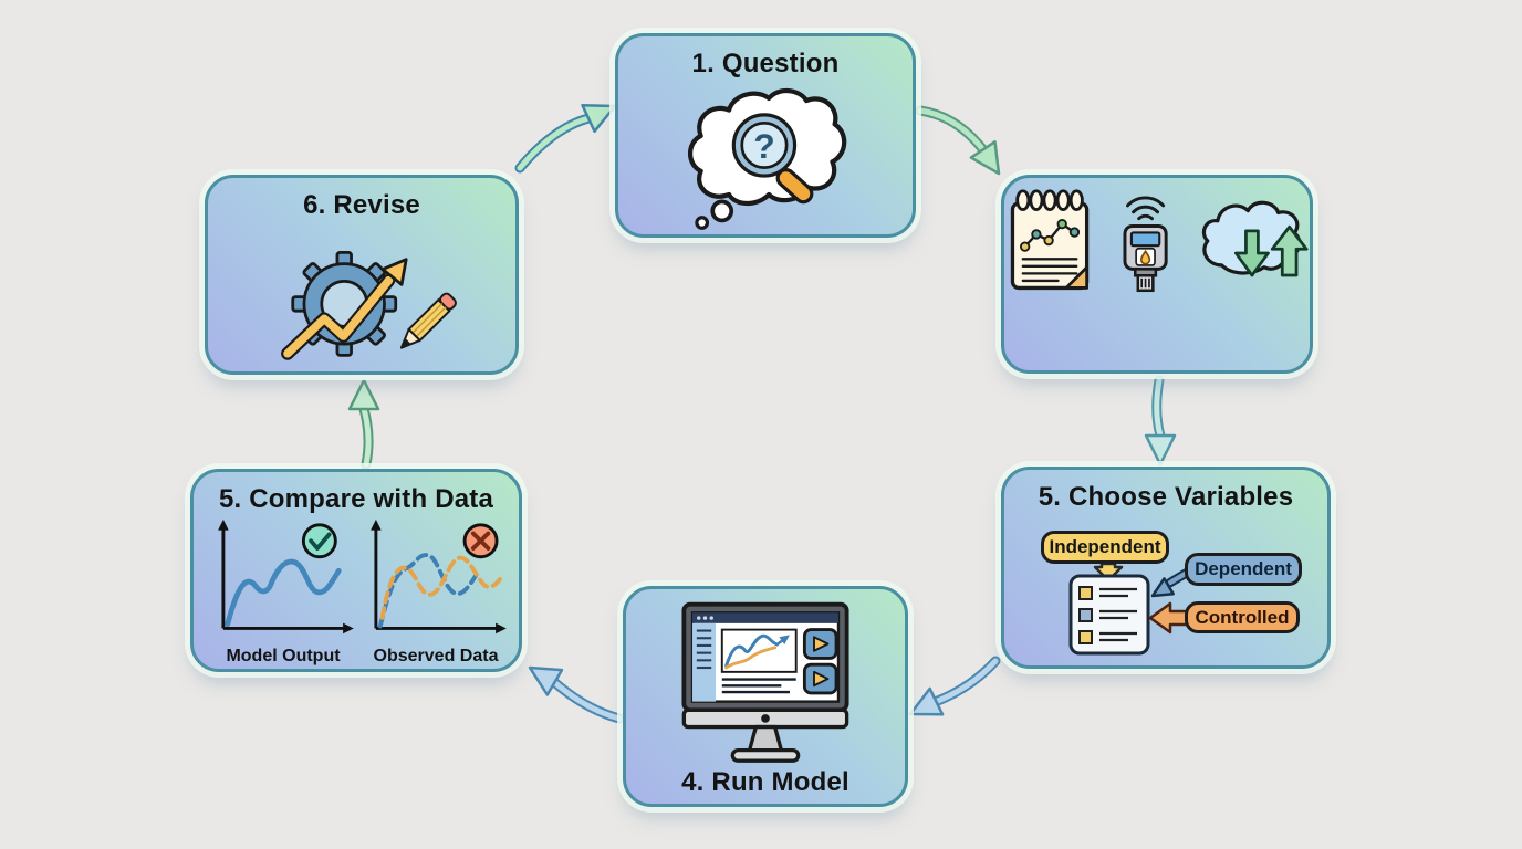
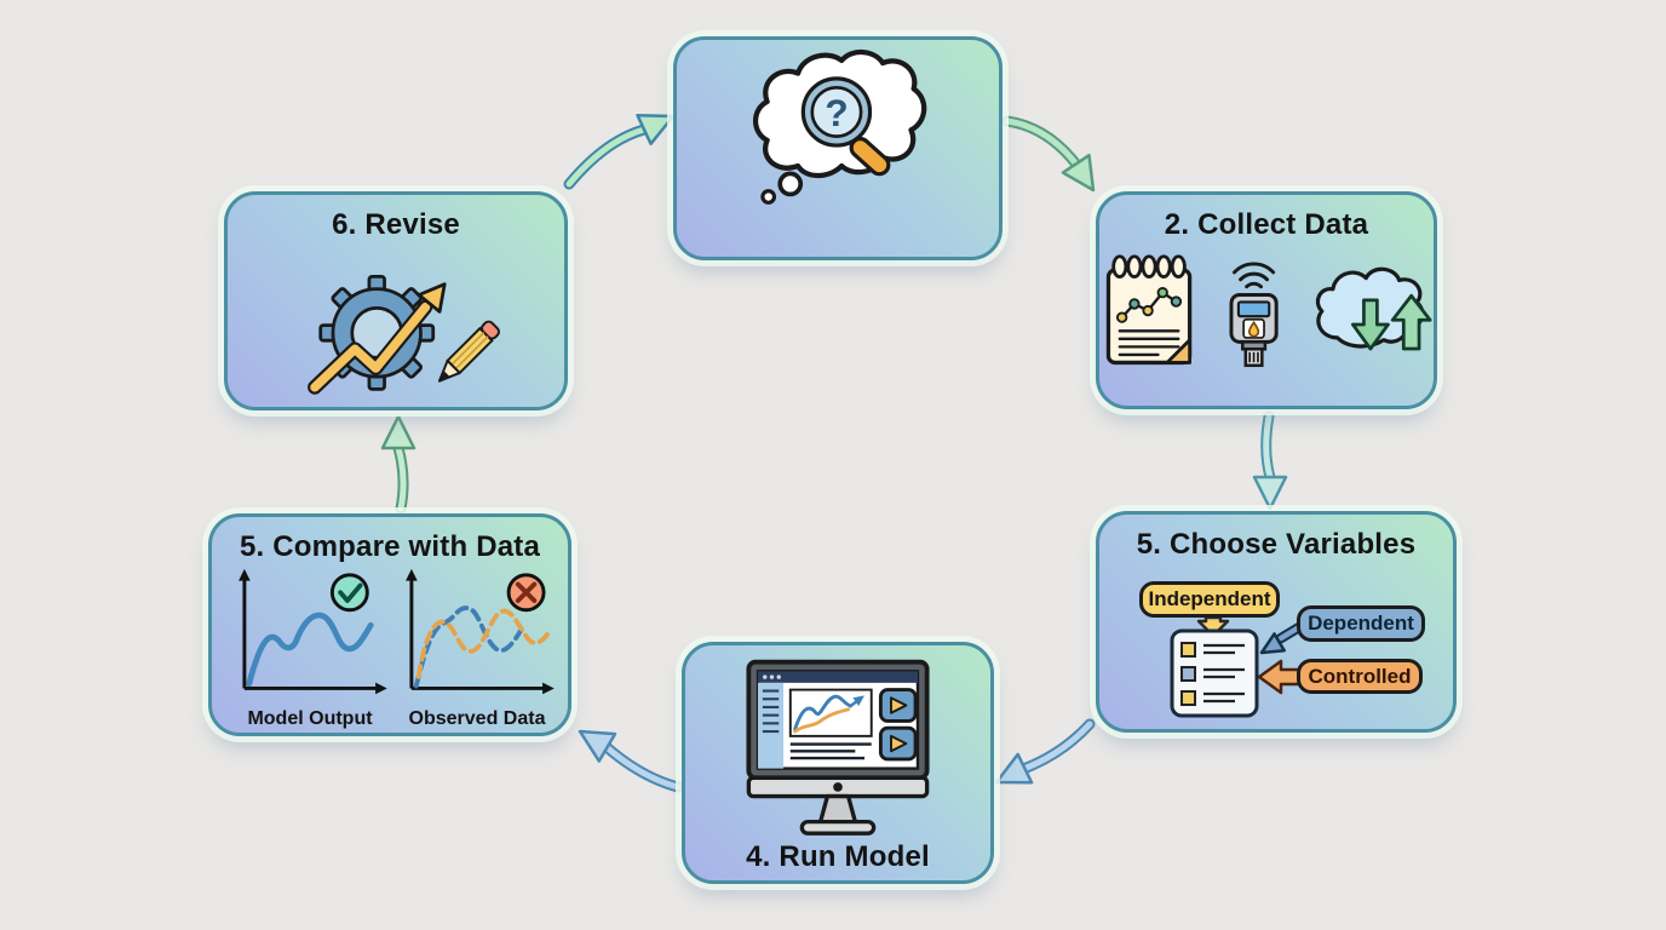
- 1. Question
  ?
+ 2. Collect Data
  5. Choose Variables
  Independent
  Dependent
  Controlled
  4. Run Model
  5. Compare with Data
  Model Output
  Observed Data
  6. Revise
